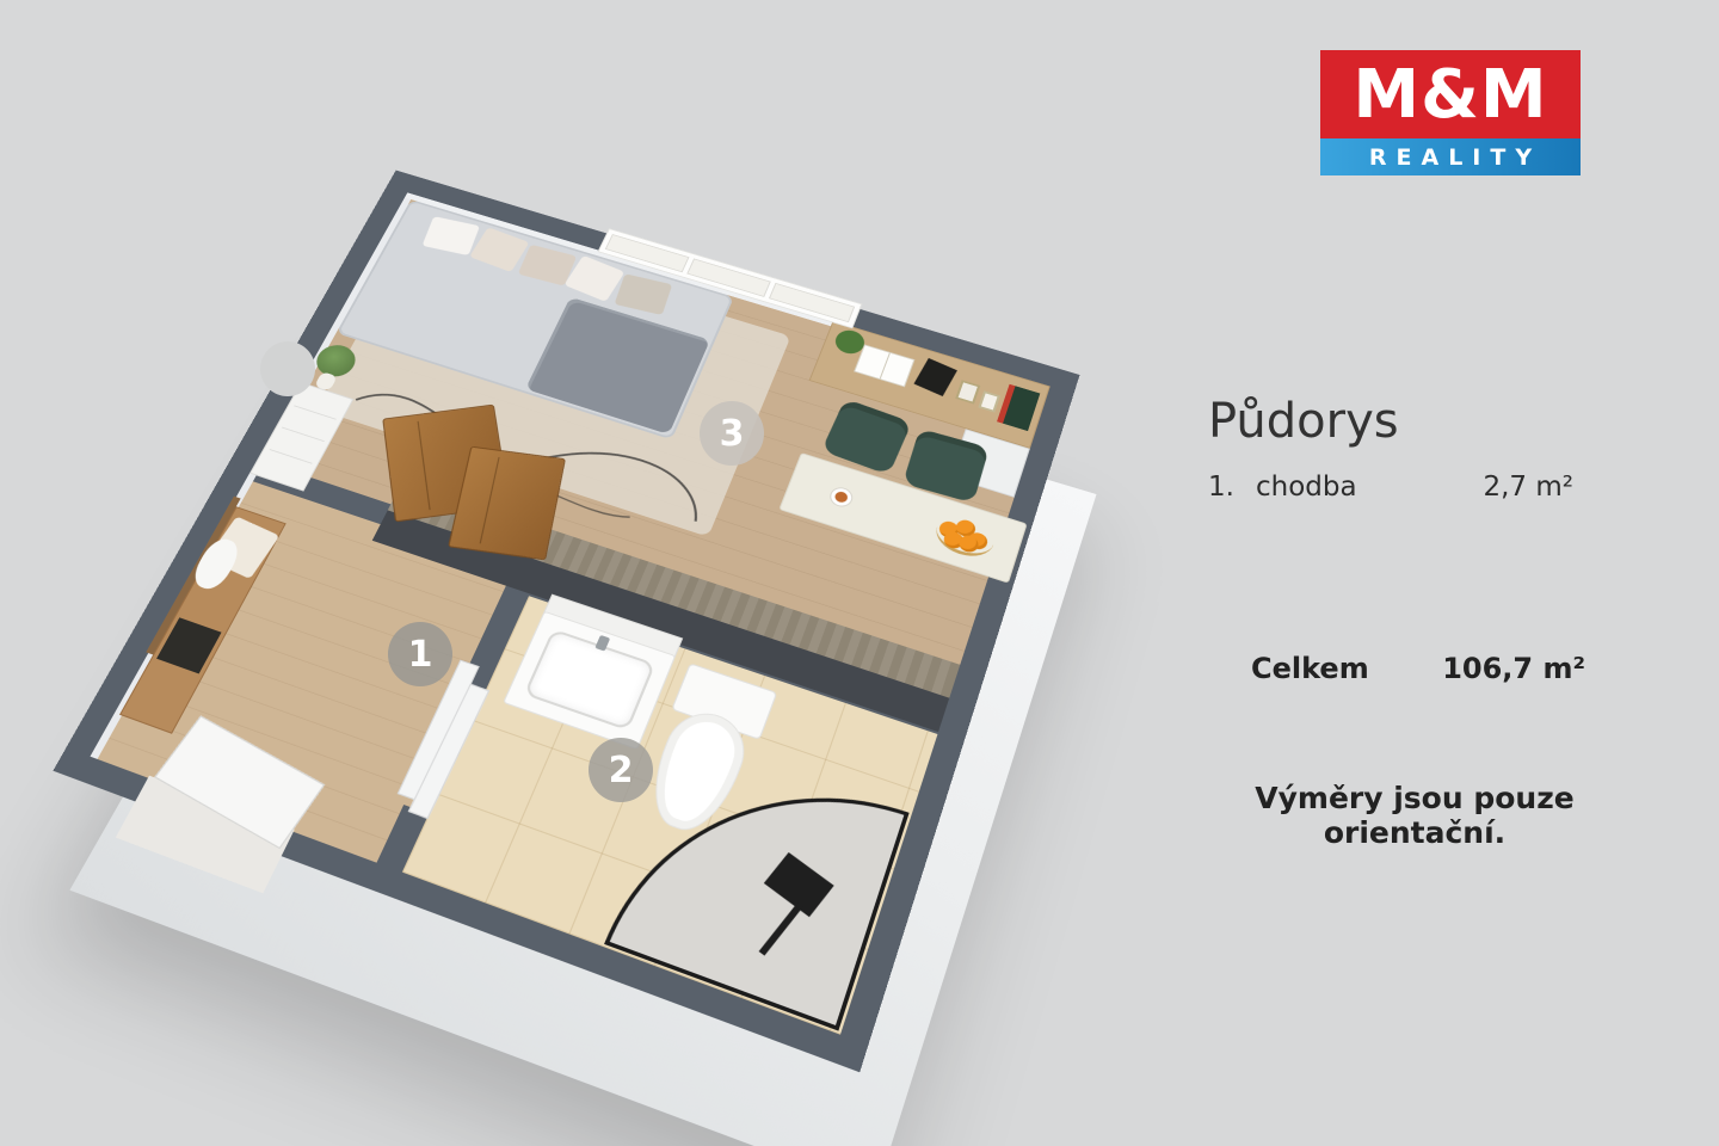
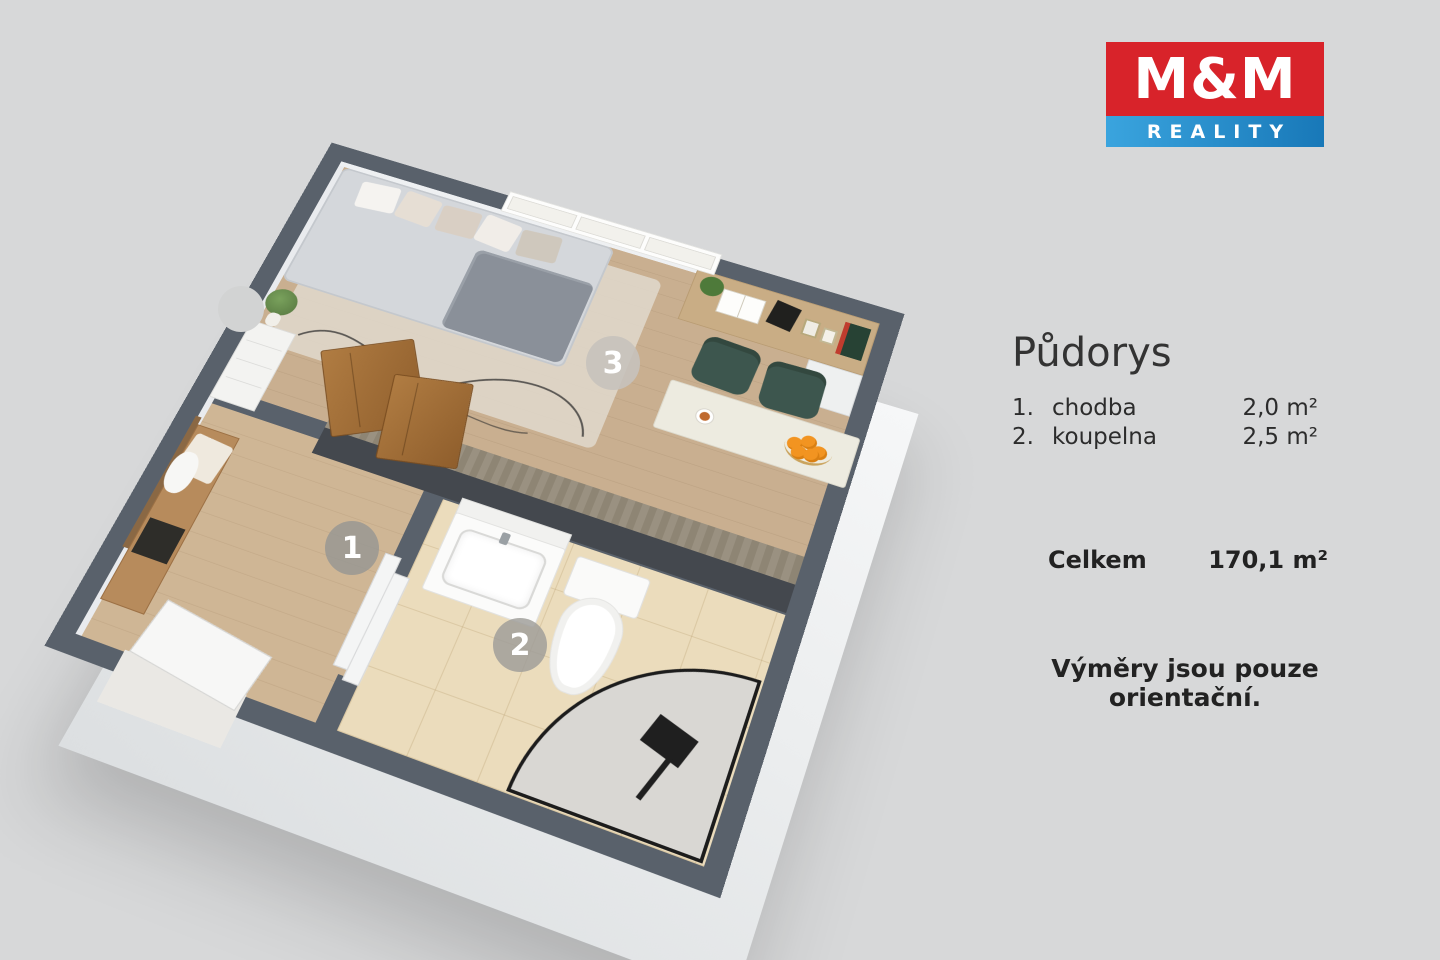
  1
  2
  3
  M&M
  REALITY
  Půdorys
  1.
  chodba
- 2,7 m²
+ 2,0 m²
+ 2.
+ koupelna
+ 2,5 m²
  Celkem
- 106,7 m²
+ 170,1 m²
  Výměry jsou pouze orientační.
